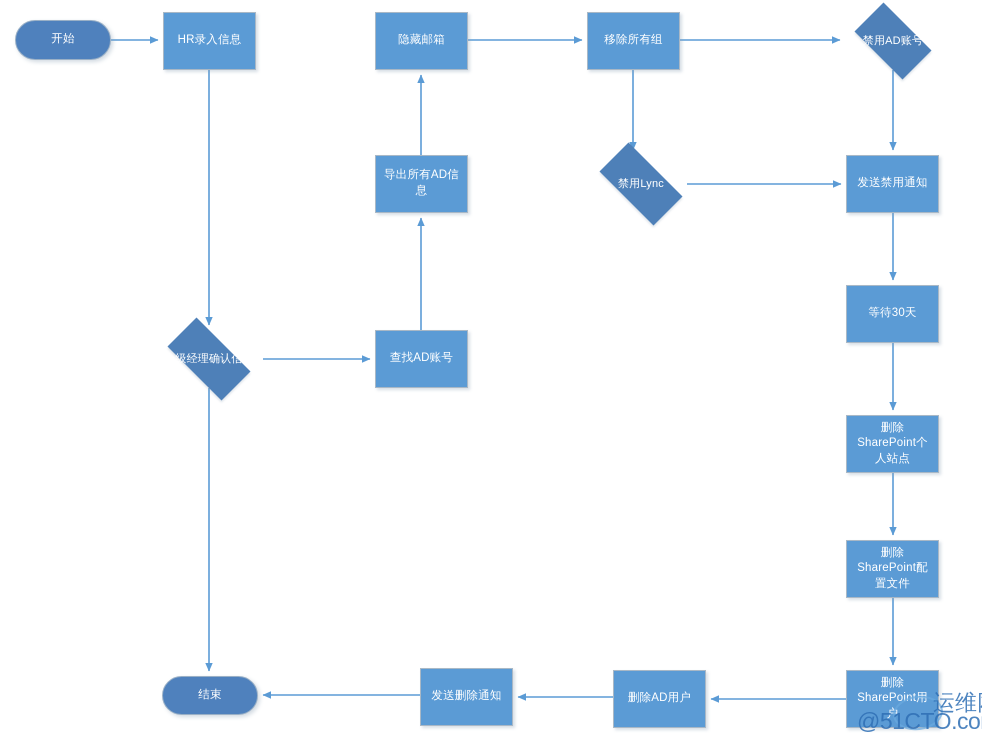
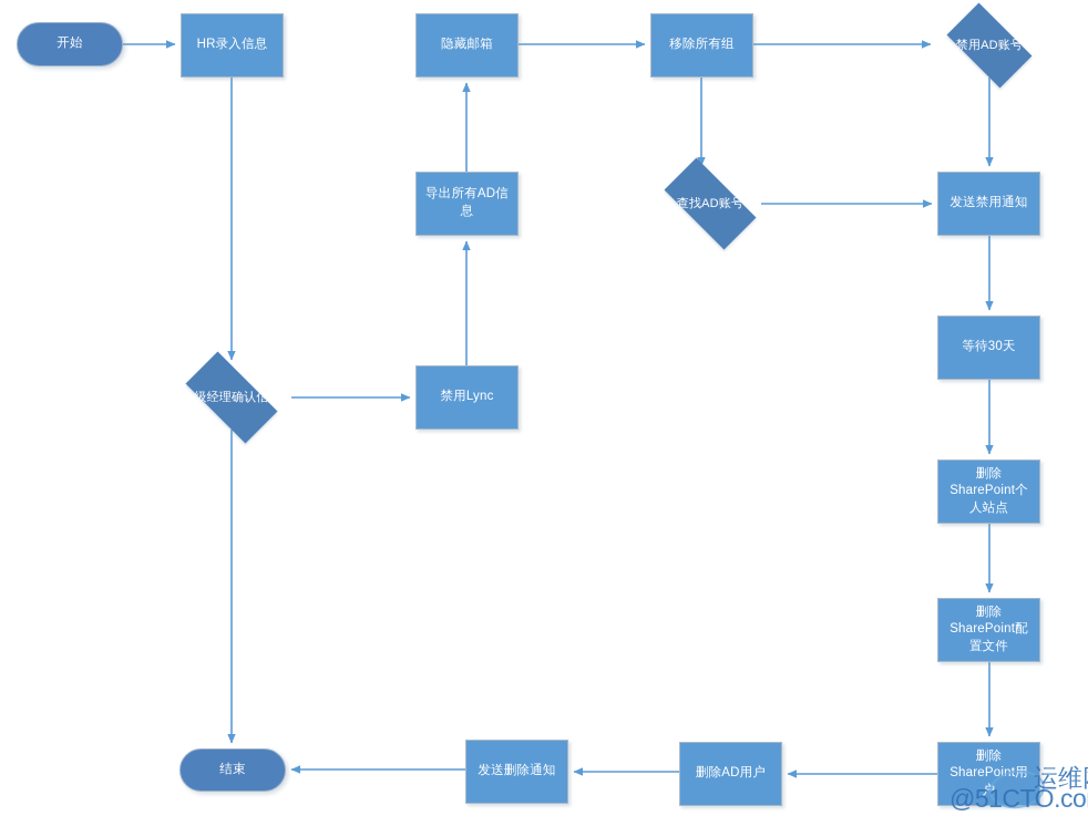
  开始
  HR录入信息
  上级经理确认信息
- 查找AD账号
+ 禁用Lync
  导出所有AD信息
  隐藏邮箱
  移除所有组
- 禁用Lync
+ 查找AD账号
  禁用AD账号
  发送禁用通知
  等待30天
  删除SharePoint个人站点
  删除SharePoint配置文件
  删除SharePoint用户
  删除AD用户
  发送删除通知
  结束
  @51CTO.co
